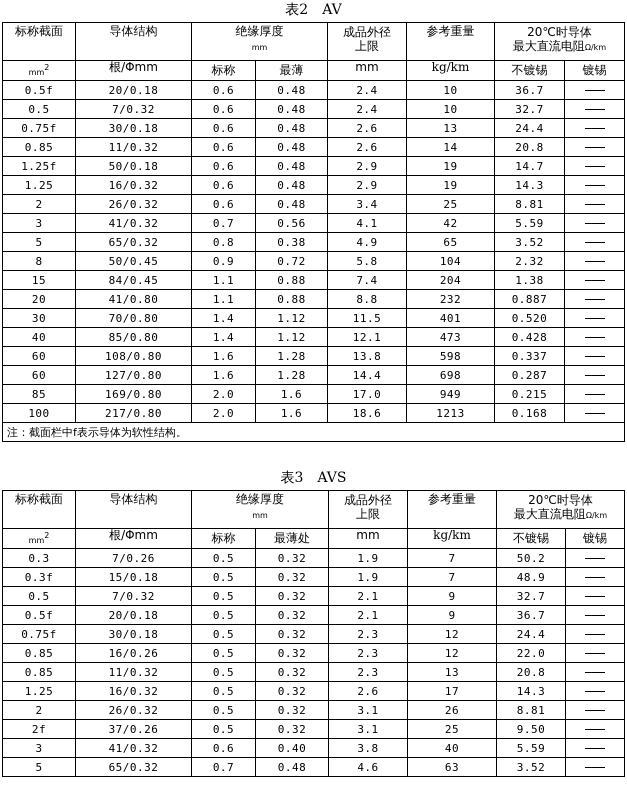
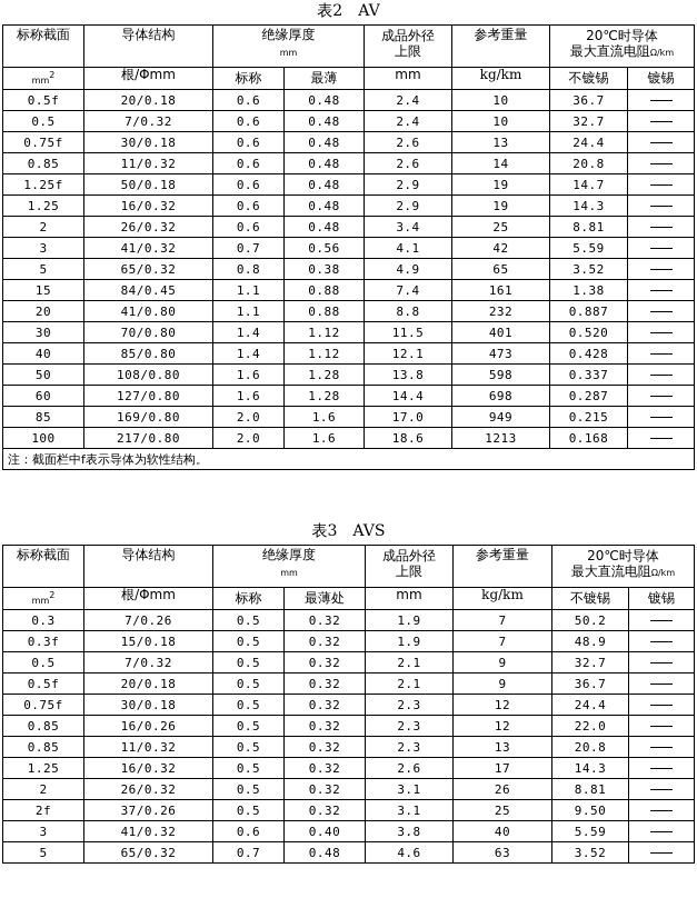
  表2 AV
  标称截面	导体结构	绝缘厚度 mm	成品外径 上限	参考重量	20℃时导体 最大直流电阻Ω/km
  mm2	根/Φmm	标称	最薄	mm	kg/km	不镀锡	镀锡
  0.5f	20/0.18	0.6	0.48	2.4	10	36.7
  0.5	7/0.32	0.6	0.48	2.4	10	32.7
  0.75f	30/0.18	0.6	0.48	2.6	13	24.4
  0.85	11/0.32	0.6	0.48	2.6	14	20.8
  1.25f	50/0.18	0.6	0.48	2.9	19	14.7
  1.25	16/0.32	0.6	0.48	2.9	19	14.3
  2	26/0.32	0.6	0.48	3.4	25	8.81
  3	41/0.32	0.7	0.56	4.1	42	5.59
  5	65/0.32	0.8	0.38	4.9	65	3.52
- 8	50/0.45	0.9	0.72	5.8	104	2.32
- 15	84/0.45	1.1	0.88	7.4	204	1.38
+ 15	84/0.45	1.1	0.88	7.4	161	1.38
  20	41/0.80	1.1	0.88	8.8	232	0.887
  30	70/0.80	1.4	1.12	11.5	401	0.520
  40	85/0.80	1.4	1.12	12.1	473	0.428
- 60	108/0.80	1.6	1.28	13.8	598	0.337
+ 50	108/0.80	1.6	1.28	13.8	598	0.337
  60	127/0.80	1.6	1.28	14.4	698	0.287
  85	169/0.80	2.0	1.6	17.0	949	0.215
  100	217/0.80	2.0	1.6	18.6	1213	0.168
  注：截面栏中f表示导体为软性结构。
  表3 AVS
  标称截面	导体结构	绝缘厚度 mm	成品外径 上限	参考重量	20℃时导体 最大直流电阻Ω/km
  mm2	根/Φmm	标称	最薄处	mm	kg/km	不镀锡	镀锡
  0.3	7/0.26	0.5	0.32	1.9	7	50.2
  0.3f	15/0.18	0.5	0.32	1.9	7	48.9
  0.5	7/0.32	0.5	0.32	2.1	9	32.7
  0.5f	20/0.18	0.5	0.32	2.1	9	36.7
  0.75f	30/0.18	0.5	0.32	2.3	12	24.4
  0.85	16/0.26	0.5	0.32	2.3	12	22.0
  0.85	11/0.32	0.5	0.32	2.3	13	20.8
  1.25	16/0.32	0.5	0.32	2.6	17	14.3
  2	26/0.32	0.5	0.32	3.1	26	8.81
  2f	37/0.26	0.5	0.32	3.1	25	9.50
  3	41/0.32	0.6	0.40	3.8	40	5.59
  5	65/0.32	0.7	0.48	4.6	63	3.52
